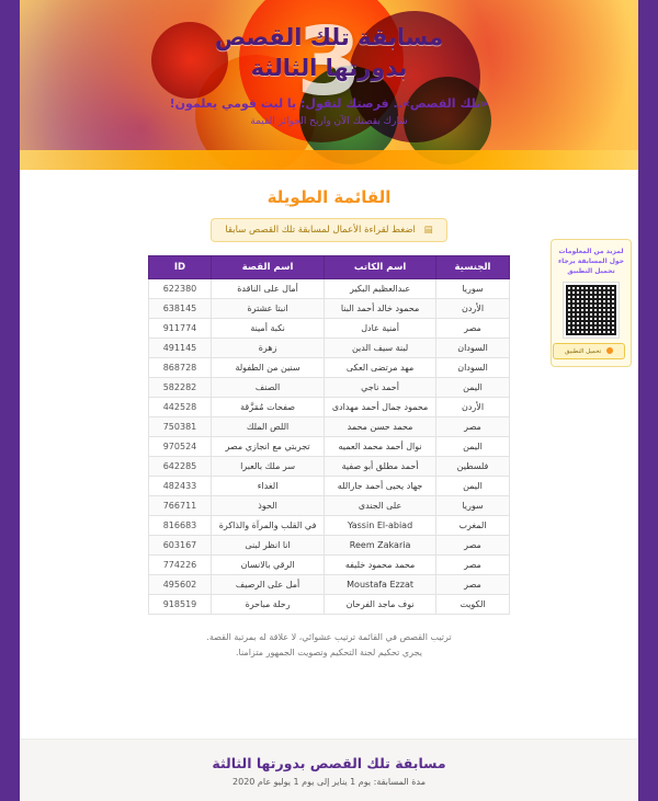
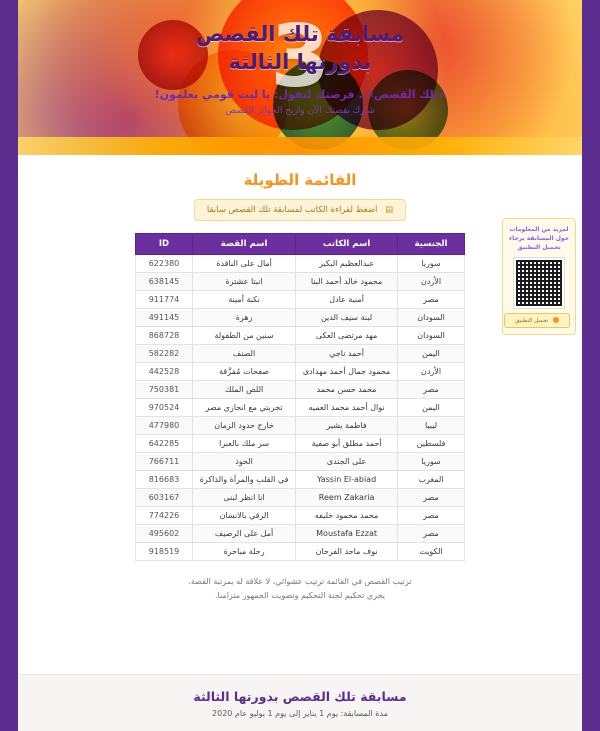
  3
  مسابقة تلك القصص
  بدورتها الثالثة
  «تلك القصص».. فرصتك لتقول: يا ليت قومي يعلمون!
- شارك بقصتك الآن واربح الجوائز القيمة
+ شارك بقصتك الآن واربح الجوائز القصص
  القائمة الطويلة
- ▤ اضغط لقراءة الأعمال لمسابقة تلك القصص سابقا
+ ▤ اضغط لقراءة الكاتب لمسابقة تلك القصص سابقا
  الجنسية	اسم الكاتب	اسم القصة	ID
  سوريا	عبدالعظيم البكير	أمال على الناقدة	622380
  الأردن	محمود خالد أحمد البنا	انبتا عشترة	638145
  مصر	أمنية عادل	نكبة أمينة	911774
  السودان	لبنة سيف الدين	زهرة	491145
  السودان	مهد مرتضى العكى	سنين من الطفولة	868728
  اليمن	أحمد ناجي	الصنف	582282
  الأردن	محمود جمال أحمد مهدادى	صفحات مُمَزَّقة	442528
  مصر	محمد حسن محمد	اللص الملك	750381
  اليمن	نوال أحمد محمد العميه	تجربتي مع انجازي مصر	970524
+ ليبيا	فاطمة بشير	خارج حدود الزمان	477980
  فلسطين	أحمد مطلق أبو صفية	سر ملك بالعبرا	642285
- اليمن	جهاد يحيى أحمد جارالله	الغداء	482433
  سوريا	على الجندى	الحوذ	766711
  المغرب	Yassin El-abiad	في القلب والمرآة والذاكرة	816683
  مصر	Reem Zakaria	انا انظر لبنى	603167
  مصر	محمد محمود خليفه	الرقي بالانسان	774226
  مصر	Moustafa Ezzat	أمل على الرصيف	495602
  الكويت	نوف ماجد الفرحان	رحلة مباحرة	918519
  ترتيب القصص في القائمة ترتيب عشوائي، لا علاقة له بمرتبة القصة.
  يجري تحكيم لجنة التحكيم وتصويت الجمهور متزامنا.
  مسابقة تلك القصص بدورتها الثالثة
  مدة المسابقة: يوم 1 يناير إلى يوم 1 يوليو عام 2020
